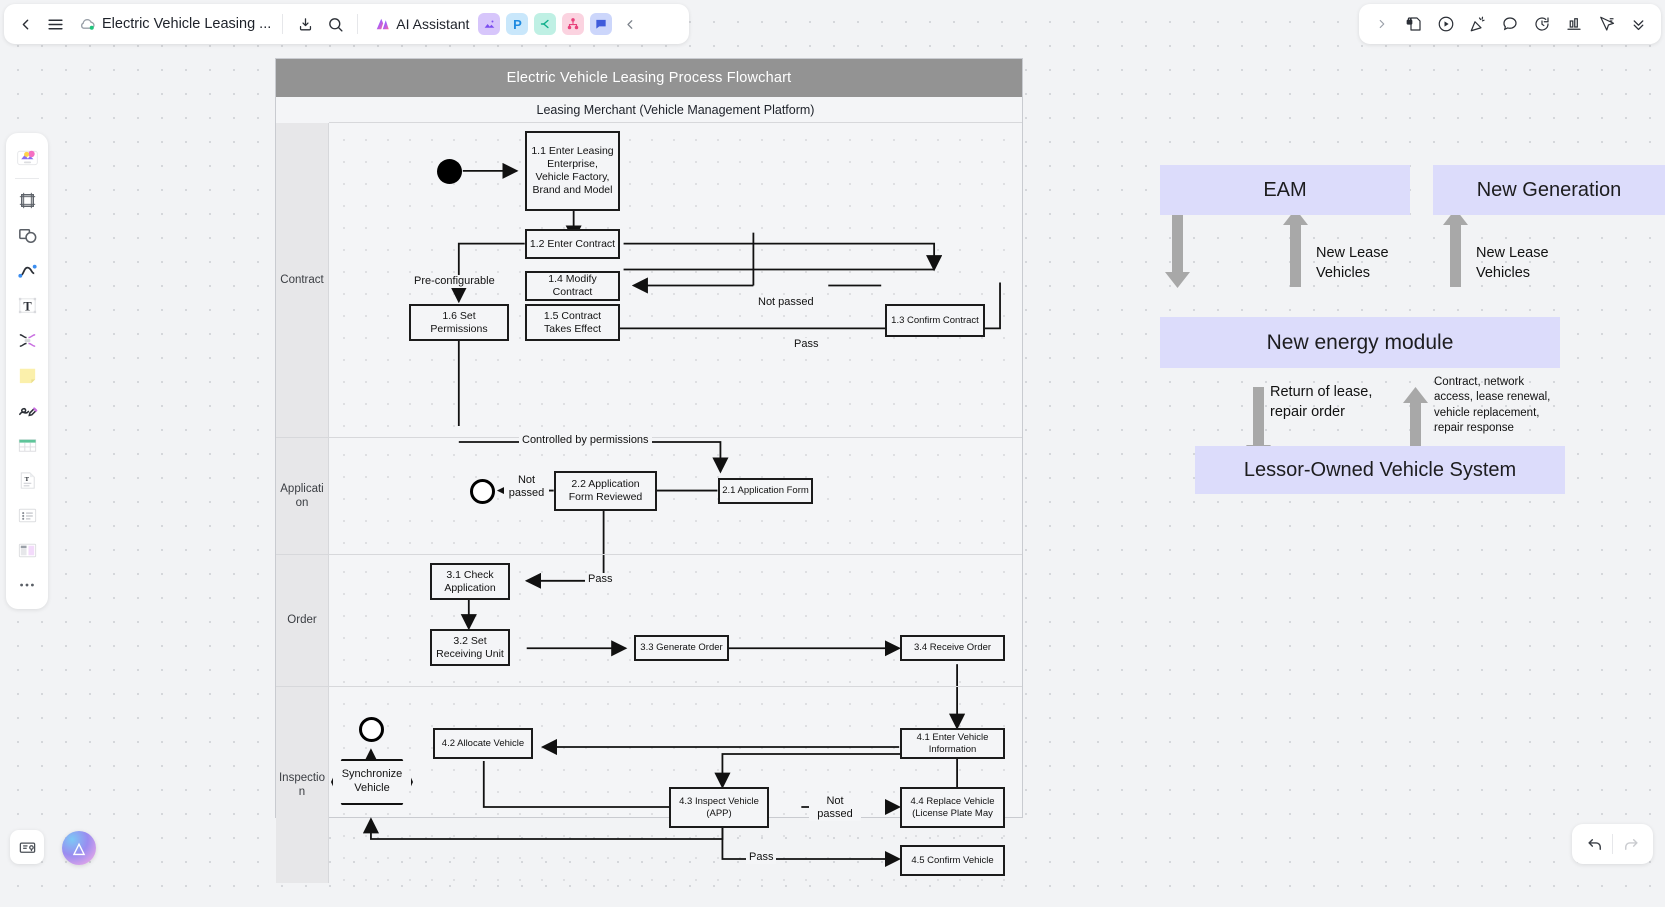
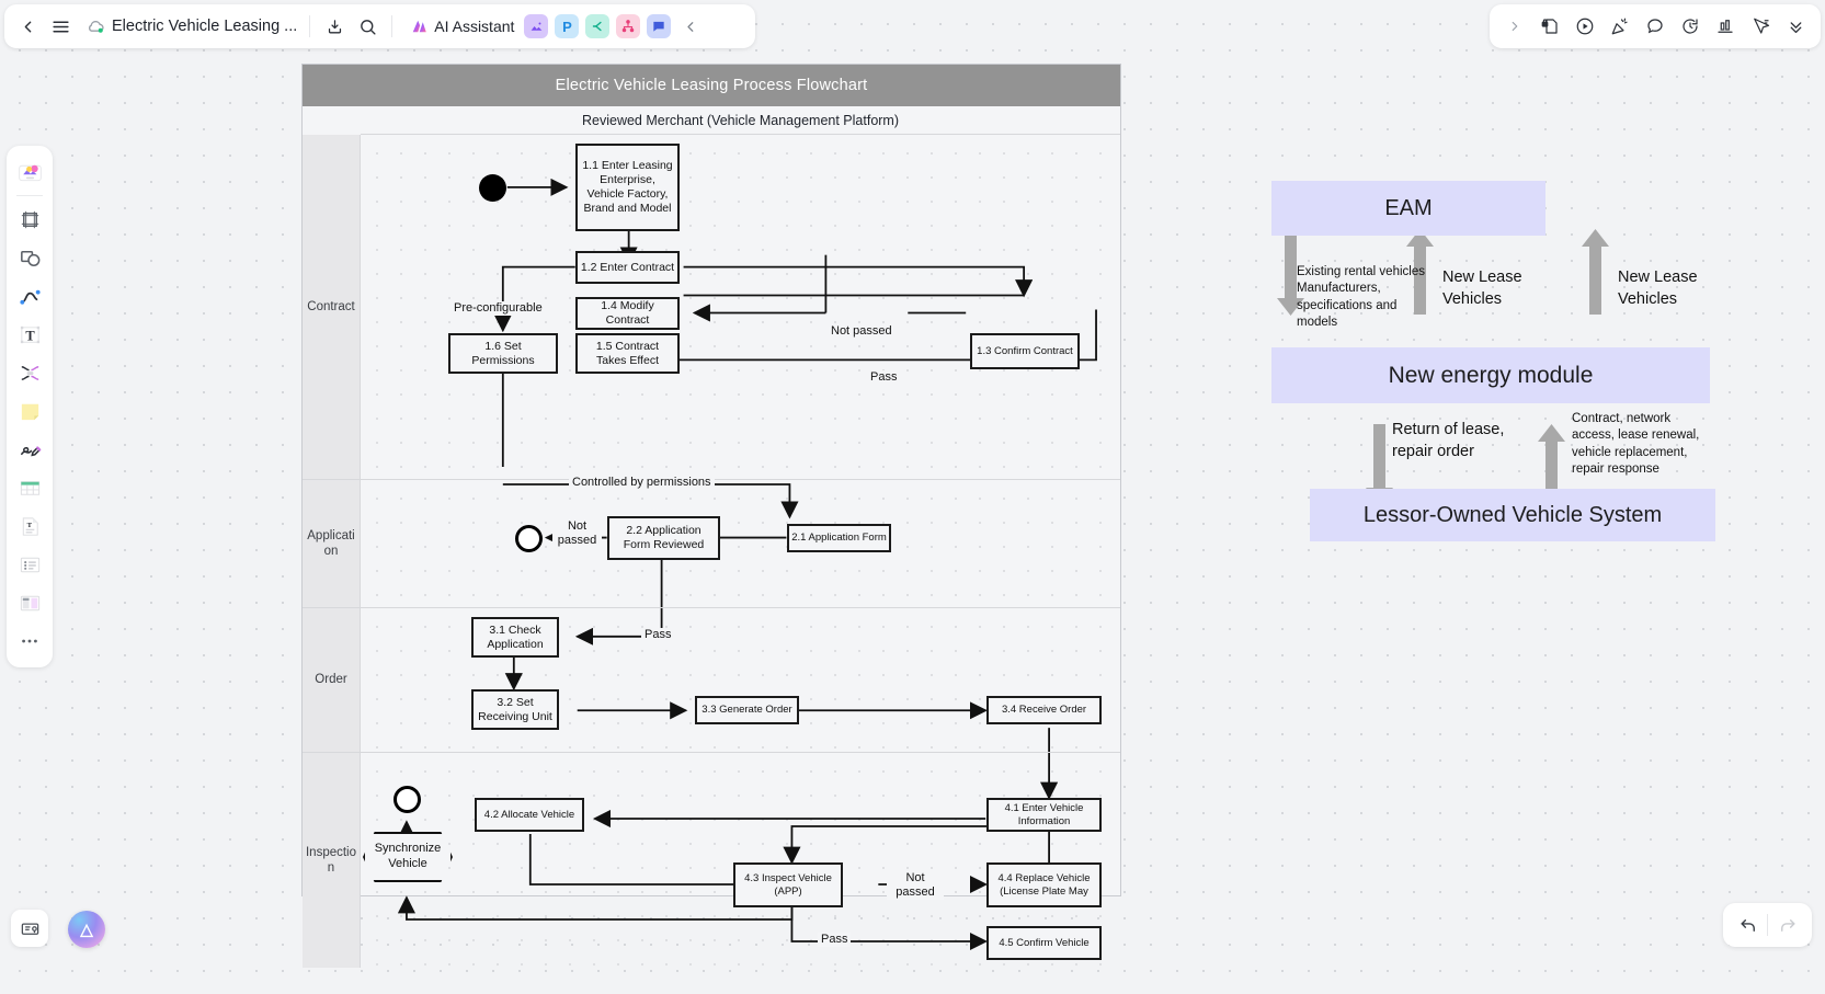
  Electric Vehicle Leasing ...
  AI Assistant
  P
  T
  △
  Electric Vehicle Leasing Process Flowchart
- Leasing Merchant (Vehicle Management Platform)
+ Reviewed Merchant (Vehicle Management Platform)
  Contract
  1.1 Enter Leasing Enterprise, Vehicle Factory, Brand and Model
  1.2 Enter Contract
  1.4 Modify Contract
  1.5 Contract Takes Effect
  1.6 Set Permissions
  1.3 Confirm Contract
  Pre-configurable
  Not passed
  Pass
  Application
  2.2 Application Form Reviewed
  2.1 Application Form
  Controlled by permissions
  Not passed
  Order
  3.1 Check Application
  3.2 Set Receiving Unit
  3.3 Generate Order
  3.4 Receive Order
  Pass
  Inspection
  Synchronize Vehicle
  4.2 Allocate Vehicle
  4.1 Enter Vehicle Information
  4.3 Inspect Vehicle (APP)
  4.4 Replace Vehicle (License Plate May
  4.5 Confirm Vehicle
  Not passed
  Pass
  EAM
- New Generation
  New energy module
  Lessor-Owned Vehicle System
+ Existing rental vehicles Manufacturers, specifications and models
  New Lease Vehicles
  New Lease Vehicles
  Return of lease, repair order
  Contract, network access, lease renewal, vehicle replacement, repair response
